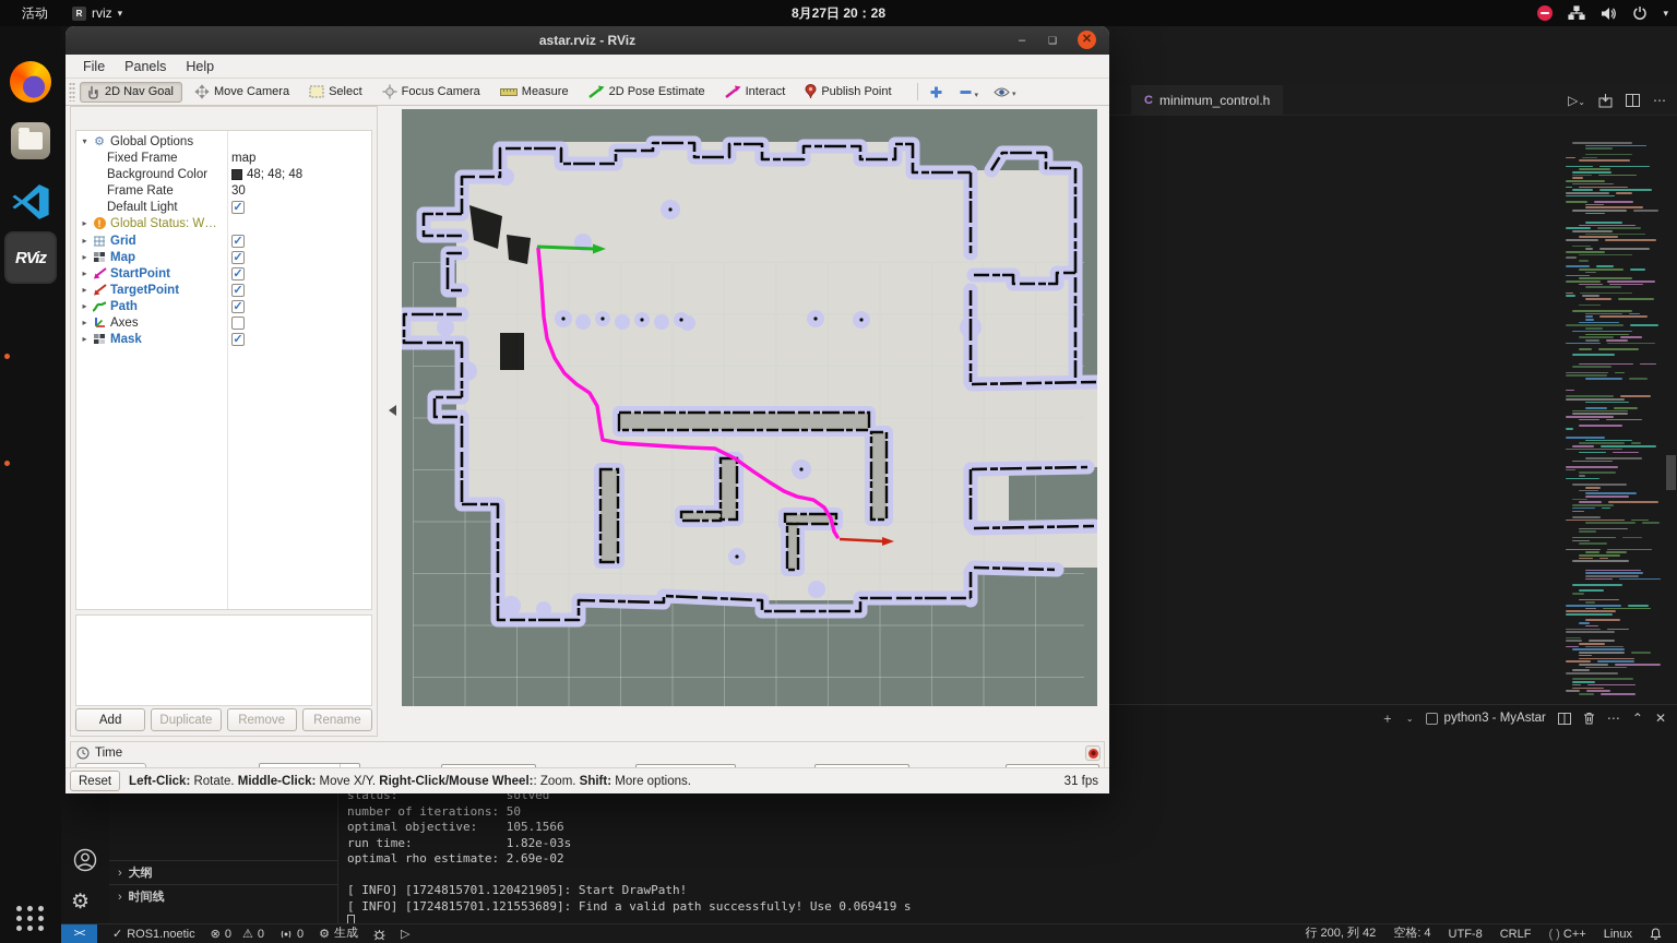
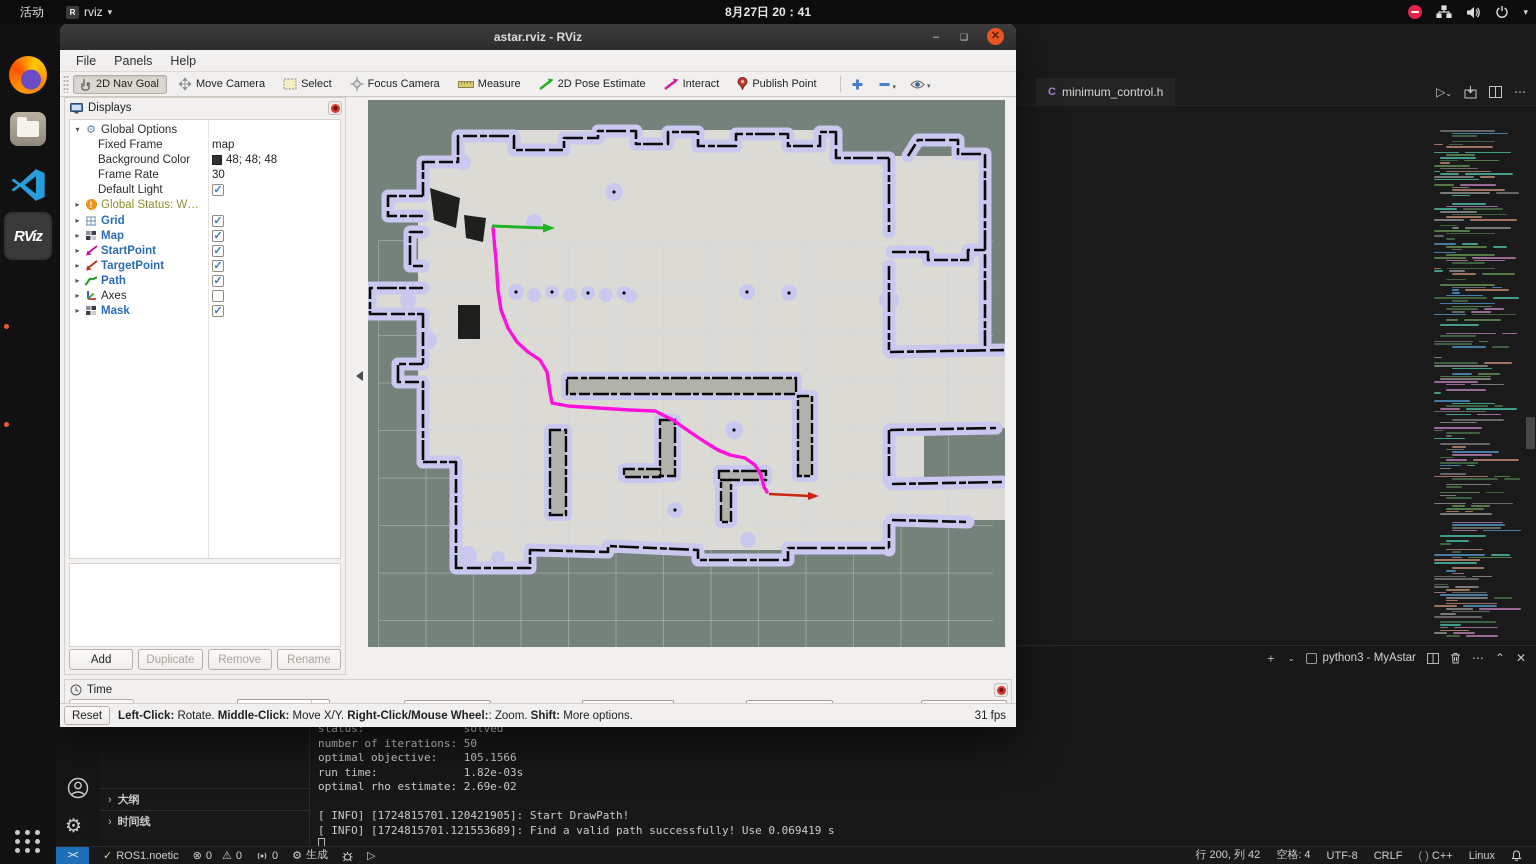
  活动
  R
  rviz
  ▾
- 8月27日 20：28
+ 8月27日 20：41
  ▾
  RViz
  ⚙
  › 大纲
  › 时间线
  C
  minimum_control.h
  ▷⌄
  ⋯
  ＋
  ⌄
  python3 - MyAstar
  ⋯
  ⌃
  ✕
  status: solved
  number of iterations: 50
  optimal objective: 105.1566
  run time: 1.82e-03s
  optimal rho estimate: 2.69e-02
  [ INFO] [1724815701.120421905]: Start DrawPath!
  [ INFO] [1724815701.121553689]: Find a valid path successfully! Use 0.069419 s
  ><
  ✓
  ROS1.noetic
  ⊗
  0
  ⚠
  0
  0
  ⚙
  生成
  ▷
  行 200, 列 42
  空格: 4
  UTF-8
  CRLF
  ( ) C++
  Linux
  astar.rviz - RViz
  –
  ❑
  ✕
  File
  Panels
  Help
  2D Nav Goal
  Move Camera
  Select
  Focus Camera
  Measure
  2D Pose Estimate
  Interact
  Publish Point
+ Displays
  ▾
  ⚙
  Global Options
  Fixed Frame
  map
  Background Color
  48; 48; 48
  Frame Rate
  30
  Default Light
  ✓
  ▸
  !
  Global Status: W…
  ▸
  Grid
  ✓
  ▸
  Map
  ✓
  ▸
  StartPoint
  ✓
  ▸
  TargetPoint
  ✓
  ▸
  Path
  ✓
  ▸
  Axes
  ▸
  Mask
  ✓
  Add
  Duplicate
  Remove
  Rename
  Time
  Reset
  Left-Click: Rotate. Middle-Click: Move X/Y. Right-Click/Mouse Wheel:: Zoom. Shift: More options.
  31 fps
